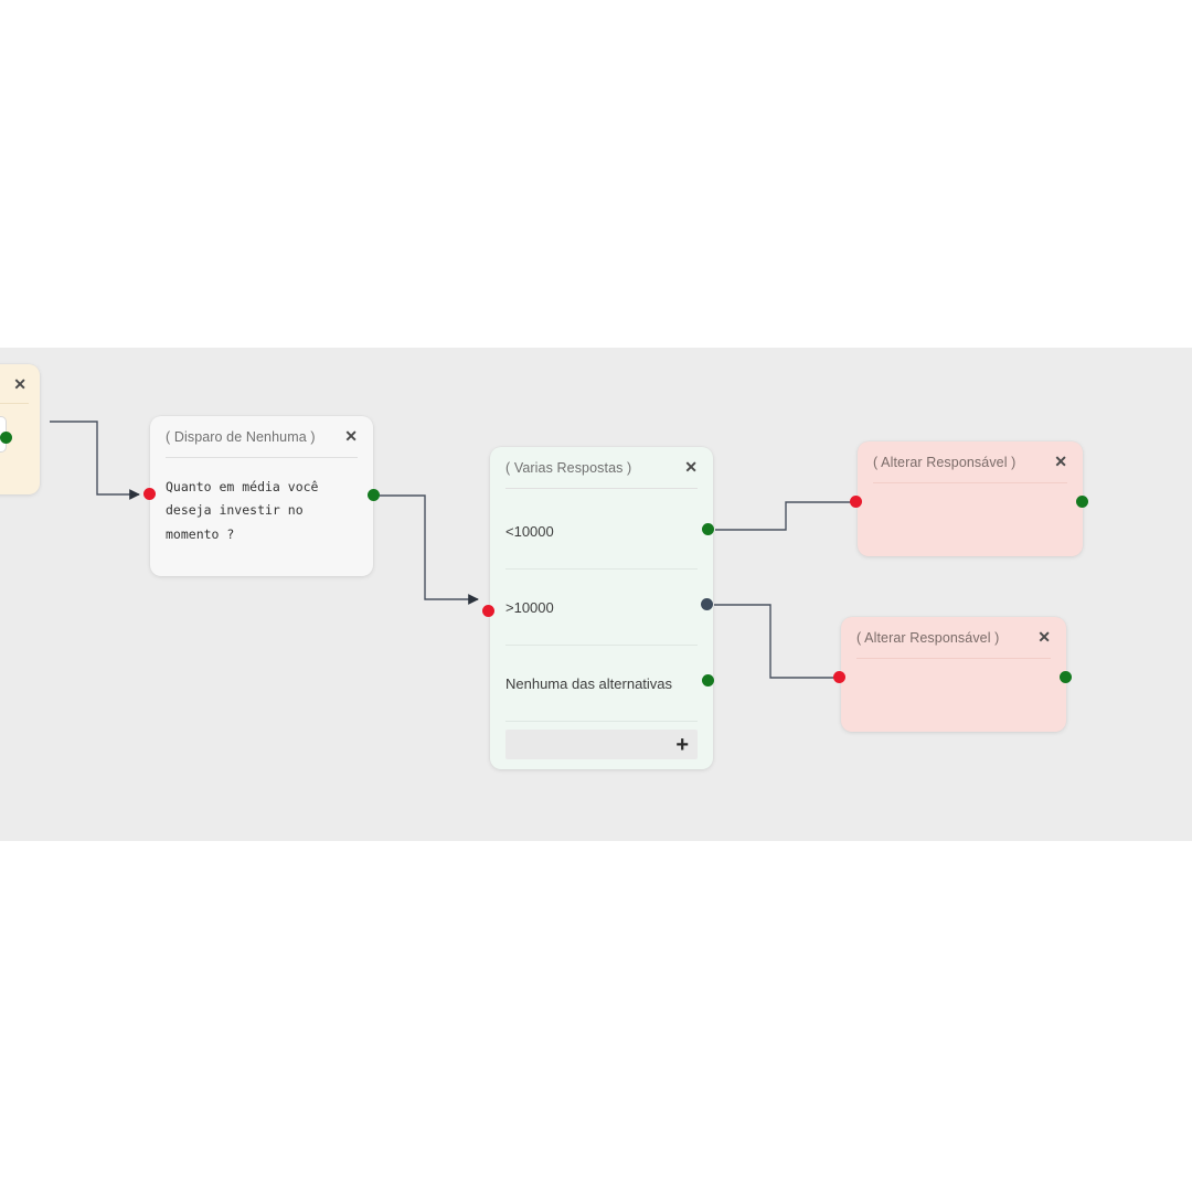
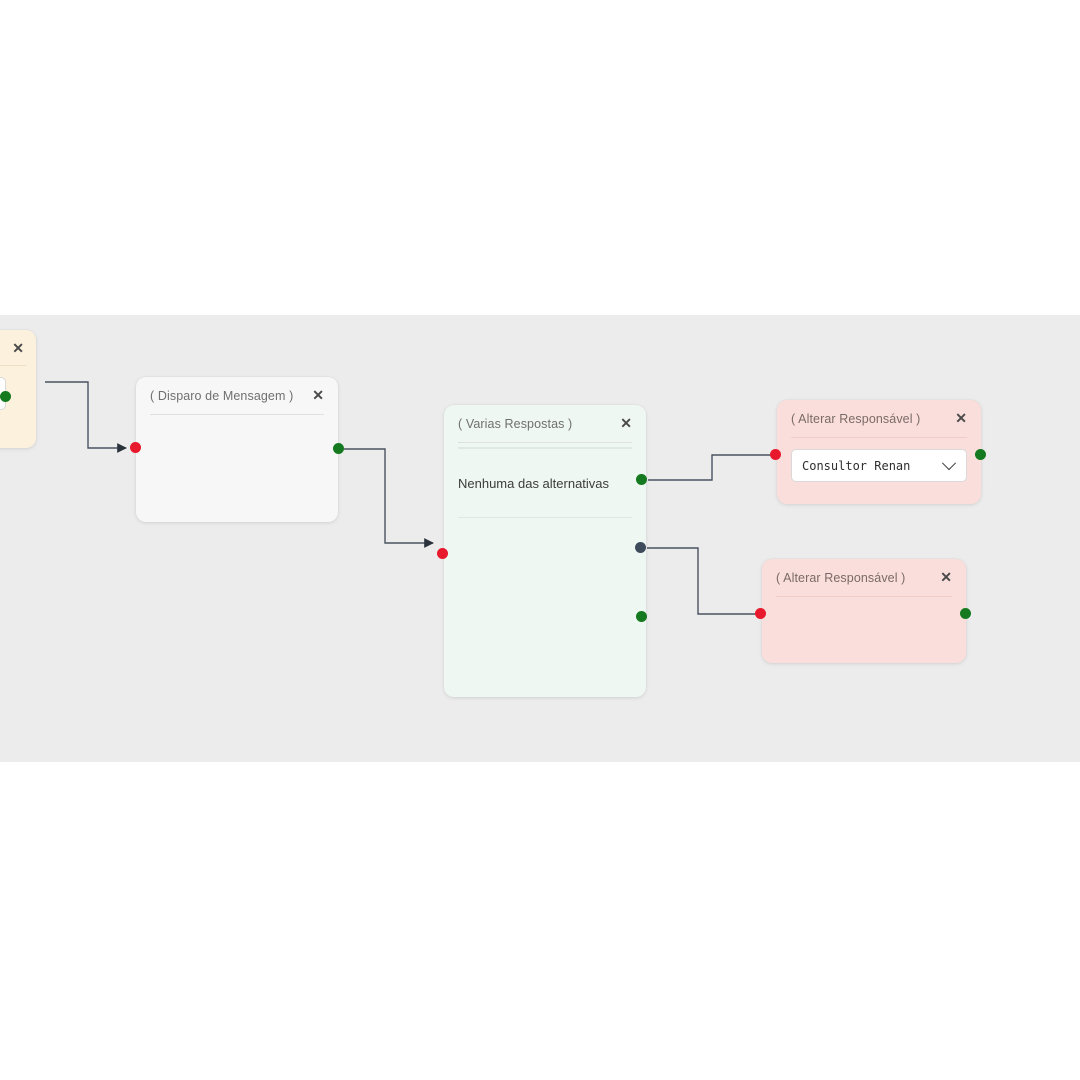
  ✕
- ( Disparo de Nenhuma )
+ ( Disparo de Mensagem )
  ✕
- Quanto em média você
- deseja investir no
- momento ?
  ( Varias Respostas )
  ✕
- <10000
- >10000
  Nenhuma das alternativas
- +
  ( Alterar Responsável )
  ✕
+ Consultor Renan
  ( Alterar Responsável )
  ✕
